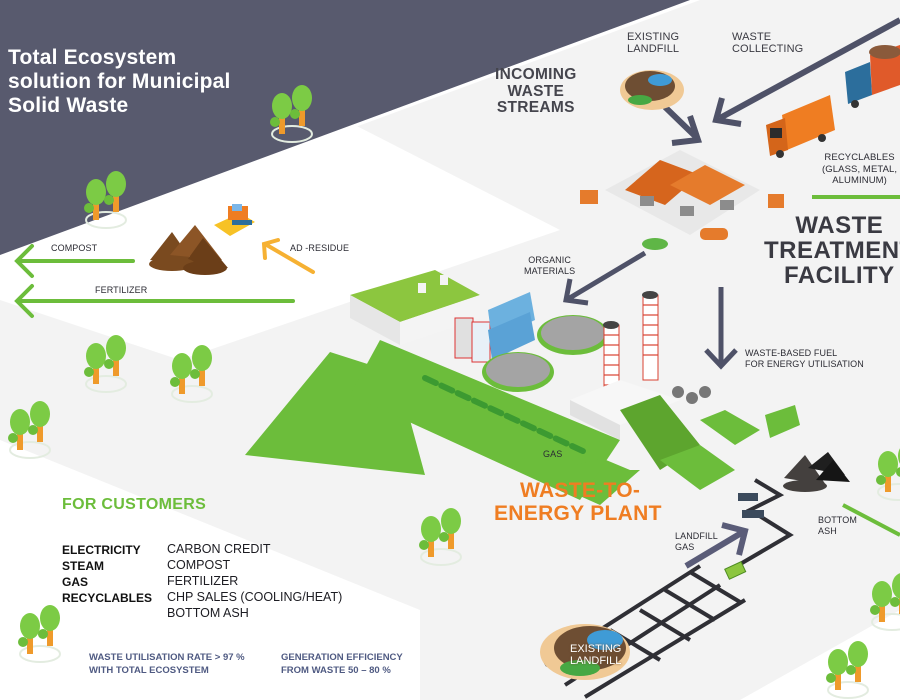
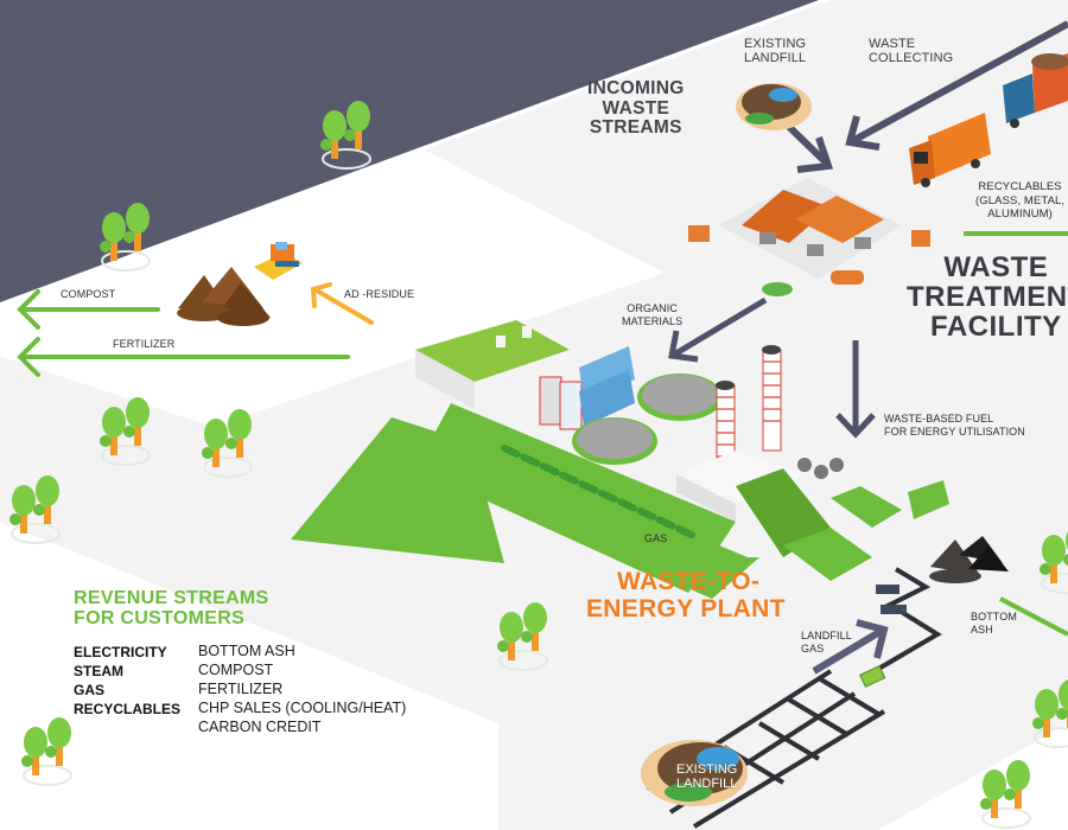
- Total Ecosystem
- solution for Municipal
- Solid Waste
  INCOMING
  WASTE
  STREAMS
  EXISTING
  LANDFILL
  WASTE
  COLLECTING
  RECYCLABLES
  (GLASS, METAL,
  ALUMINUM)
  WASTE
  TREATMEN
  FACILITY
  ORGANIC
  MATERIALS
  WASTE-BASED FUEL
  FOR ENERGY UTILISATION
  COMPOST
  FERTILIZER
  AD -RESIDUE
  GAS
  WASTE-TO-
  ENERGY PLANT
  BOTTOM
  ASH
  LANDFILL
  GAS
  EXISTING
  LANDFILL
+ REVENUE STREAMS
  FOR CUSTOMERS
  ELECTRICITY
  STEAM
  GAS
  RECYCLABLES
- CARBON CREDIT
+ BOTTOM ASH
  COMPOST
  FERTILIZER
  CHP SALES (COOLING/HEAT)
- BOTTOM ASH
+ CARBON CREDIT
- WASTE UTILISATION RATE > 97 %
- WITH TOTAL ECOSYSTEM
- GENERATION EFFICIENCY
- FROM WASTE 50 – 80 %
